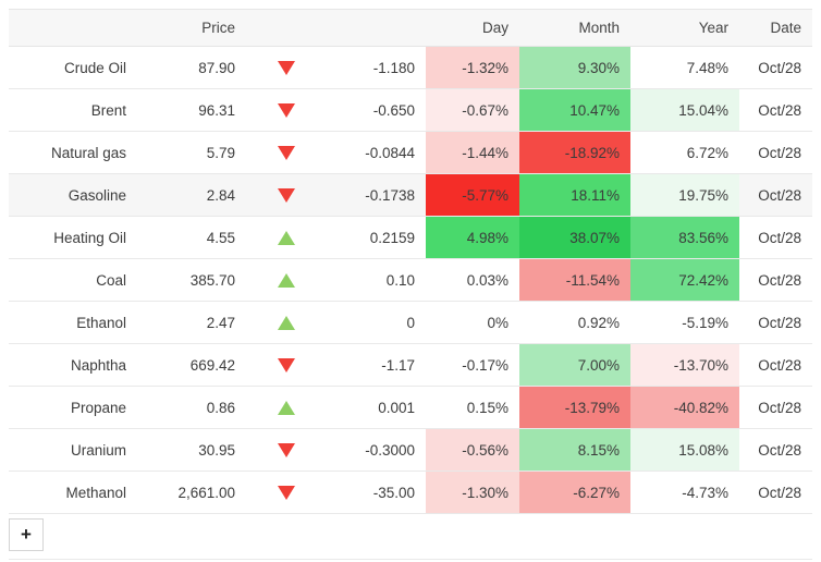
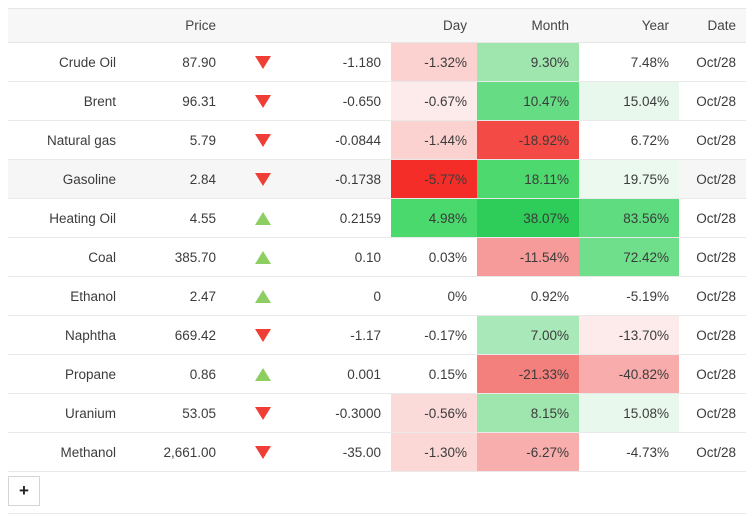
  	Price			Day	Month	Year	Date
  Crude Oil	87.90		-1.180	-1.32%	9.30%	7.48%	Oct/28
  Brent	96.31		-0.650	-0.67%	10.47%	15.04%	Oct/28
  Natural gas	5.79		-0.0844	-1.44%	-18.92%	6.72%	Oct/28
  Gasoline	2.84		-0.1738	-5.77%	18.11%	19.75%	Oct/28
  Heating Oil	4.55		0.2159	4.98%	38.07%	83.56%	Oct/28
  Coal	385.70		0.10	0.03%	-11.54%	72.42%	Oct/28
  Ethanol	2.47		0	0%	0.92%	-5.19%	Oct/28
  Naphtha	669.42		-1.17	-0.17%	7.00%	-13.70%	Oct/28
- Propane	0.86		0.001	0.15%	-13.79%	-40.82%	Oct/28
+ Propane	0.86		0.001	0.15%	-21.33%	-40.82%	Oct/28
- Uranium	30.95		-0.3000	-0.56%	8.15%	15.08%	Oct/28
+ Uranium	53.05		-0.3000	-0.56%	8.15%	15.08%	Oct/28
  Methanol	2,661.00		-35.00	-1.30%	-6.27%	-4.73%	Oct/28
  +
